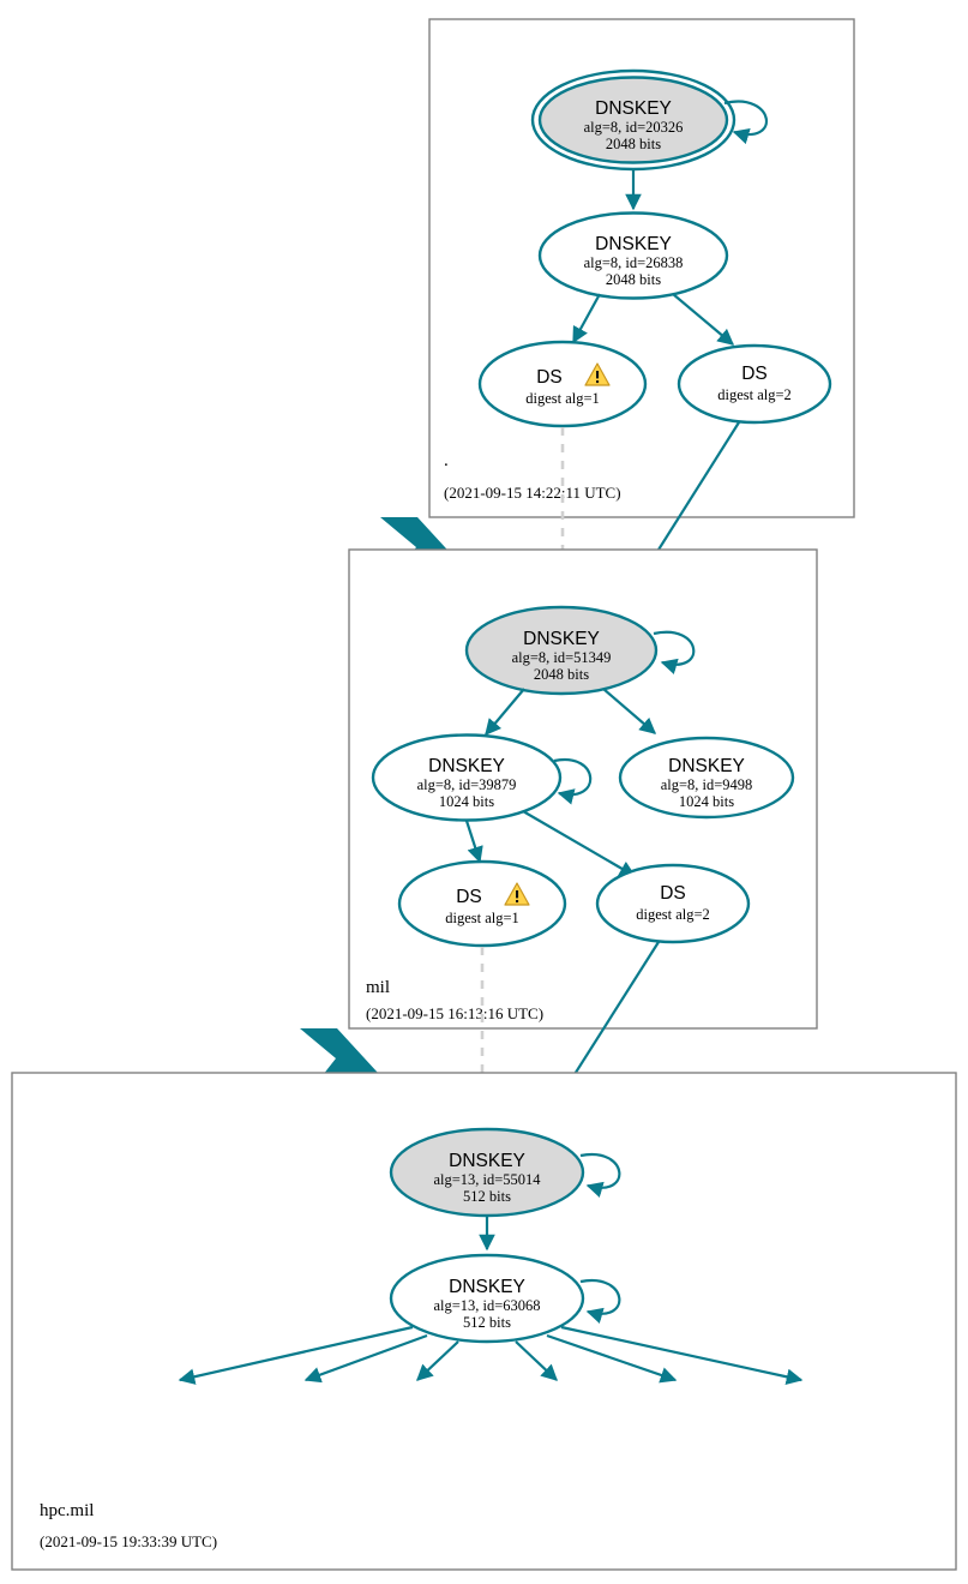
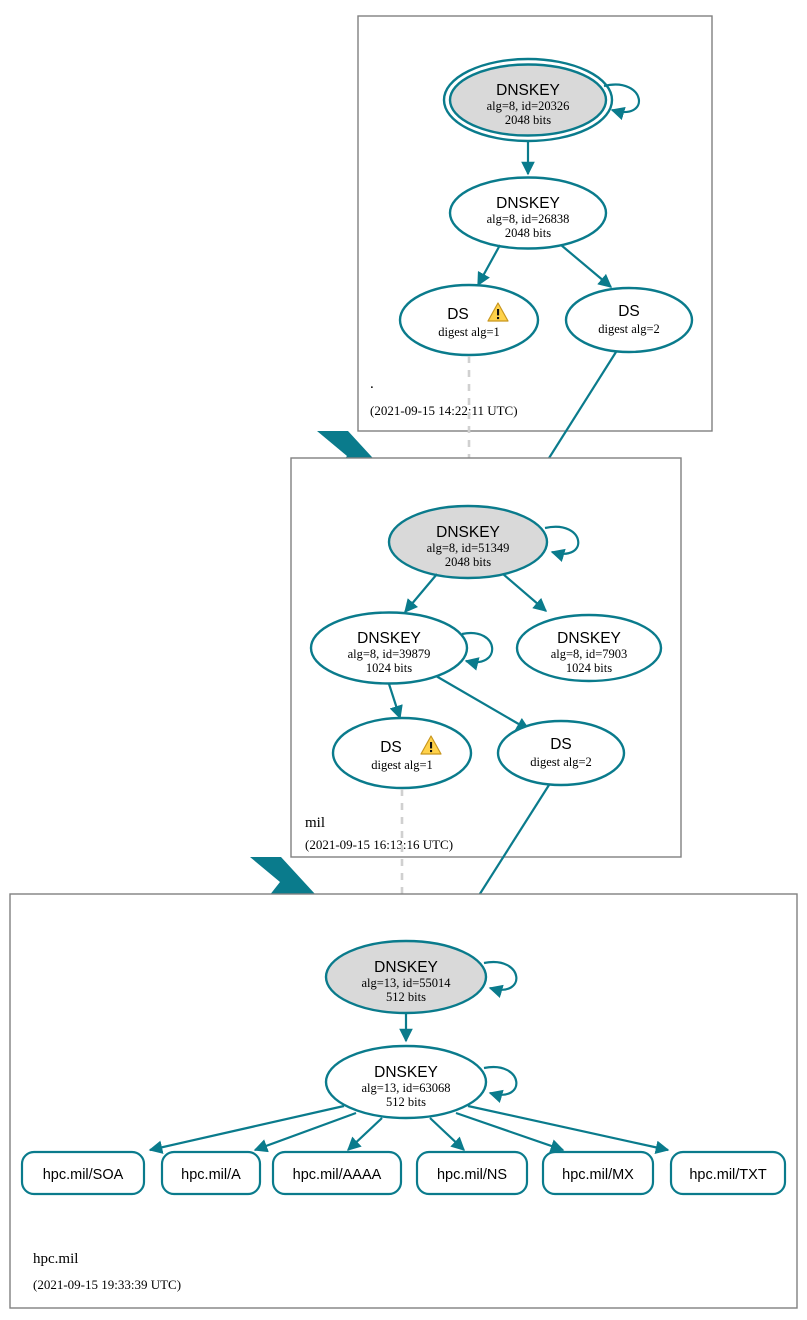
  DNSKEY
  alg=8, id=20326
  2048 bits
  DNSKEY
  alg=8, id=26838
  2048 bits
  DS
  digest alg=1
  DS
  digest alg=2
  .
  (2021-09-15 14:22:11 UTC)
  DNSKEY
  alg=8, id=51349
  2048 bits
  DNSKEY
  alg=8, id=39879
  1024 bits
  DNSKEY
- alg=8, id=9498
+ alg=8, id=7903
  1024 bits
  DS
  digest alg=1
  DS
  digest alg=2
  mil
  (2021-09-15 16:13:16 UTC)
  DNSKEY
  alg=13, id=55014
  512 bits
  DNSKEY
  alg=13, id=63068
  512 bits
+ hpc.mil/SOA
+ hpc.mil/A
+ hpc.mil/AAAA
+ hpc.mil/NS
+ hpc.mil/MX
+ hpc.mil/TXT
  hpc.mil
  (2021-09-15 19:33:39 UTC)
